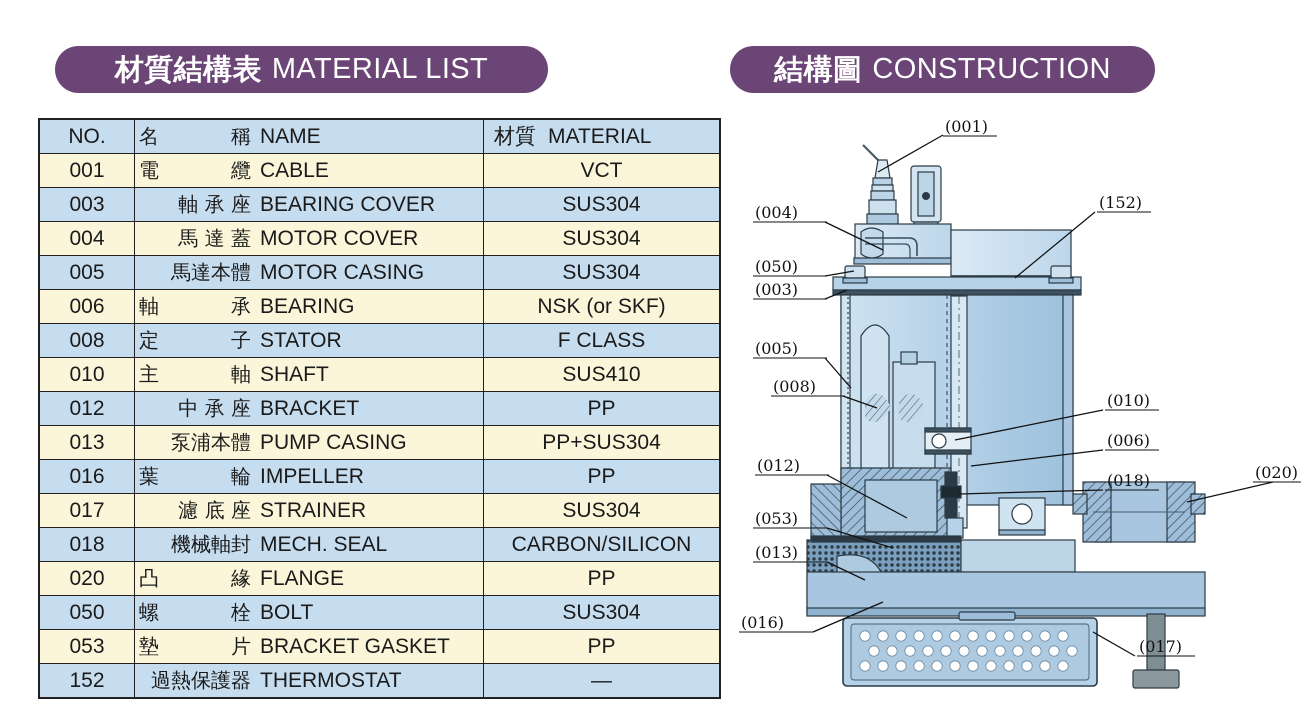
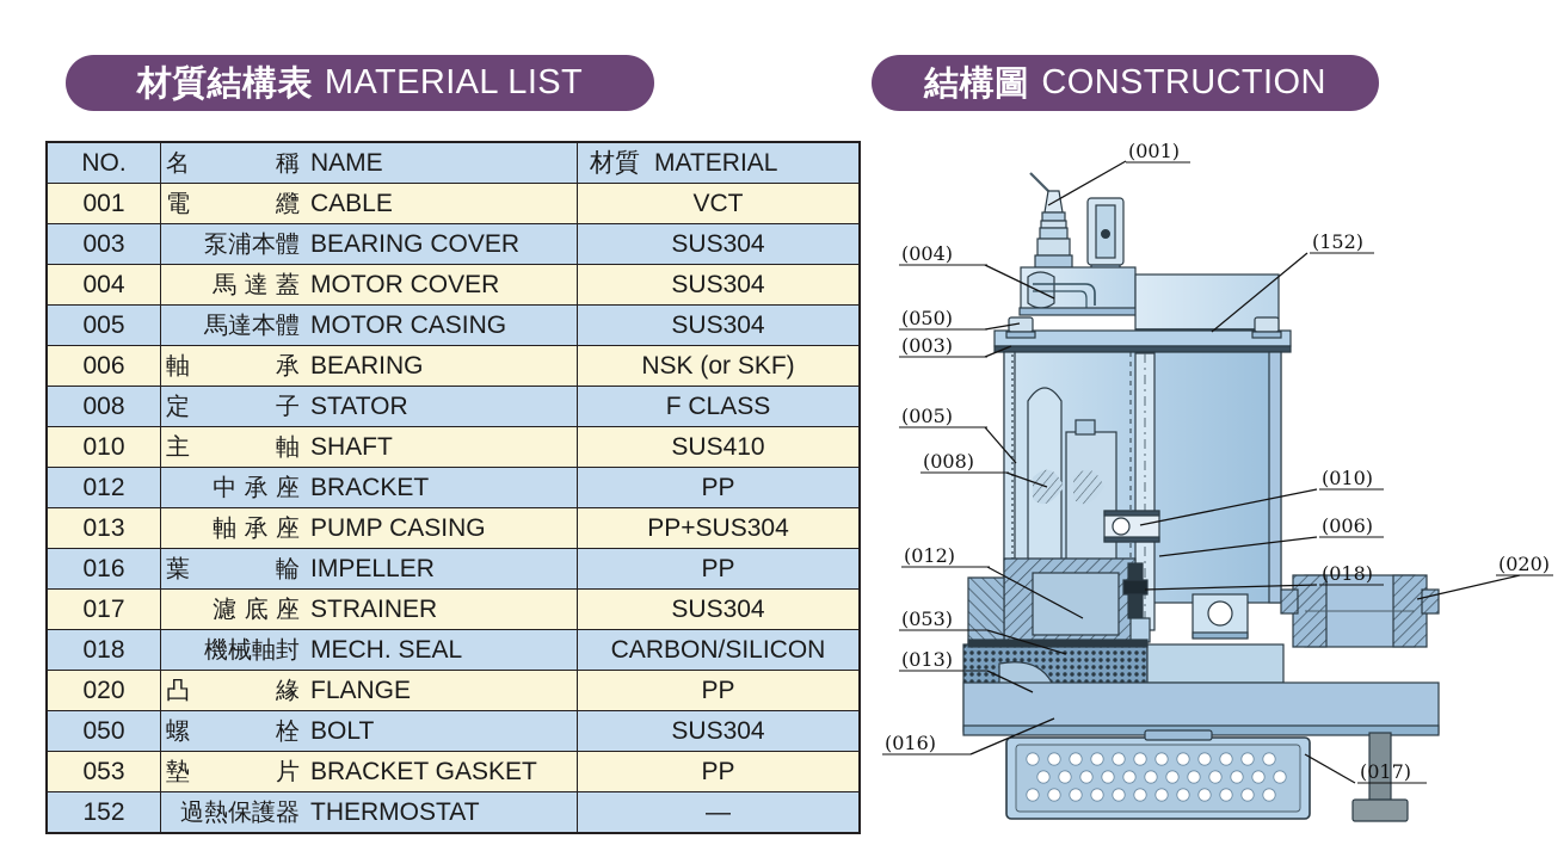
  材質結構表
  MATERIAL LIST
  結構圖
  CONSTRUCTION
  NO.	名 稱 NAME	材質 MATERIAL
  001	電 纜 CABLE	VCT
- 003	軸 承 座 BEARING COVER	SUS304
+ 003	泵浦本體 BEARING COVER	SUS304
  004	馬 達 蓋 MOTOR COVER	SUS304
  005	馬達本體 MOTOR CASING	SUS304
  006	軸 承 BEARING	NSK (or SKF)
  008	定 子 STATOR	F CLASS
  010	主 軸 SHAFT	SUS410
  012	中 承 座 BRACKET	PP
- 013	泵浦本體 PUMP CASING	PP+SUS304
+ 013	軸 承 座 PUMP CASING	PP+SUS304
  016	葉 輪 IMPELLER	PP
  017	濾 底 座 STRAINER	SUS304
  018	機械軸封 MECH. SEAL	CARBON/SILICON
  020	凸 緣 FLANGE	PP
  050	螺 栓 BOLT	SUS304
  053	墊 片 BRACKET GASKET	PP
  152	過熱保護器 THERMOSTAT	—
  (001)
  (152)
  (004)
  (050)
  (003)
  (005)
  (008)
  (010)
  (006)
  (012)
  (018)
  (020)
  (053)
  (013)
  (016)
  (017)
